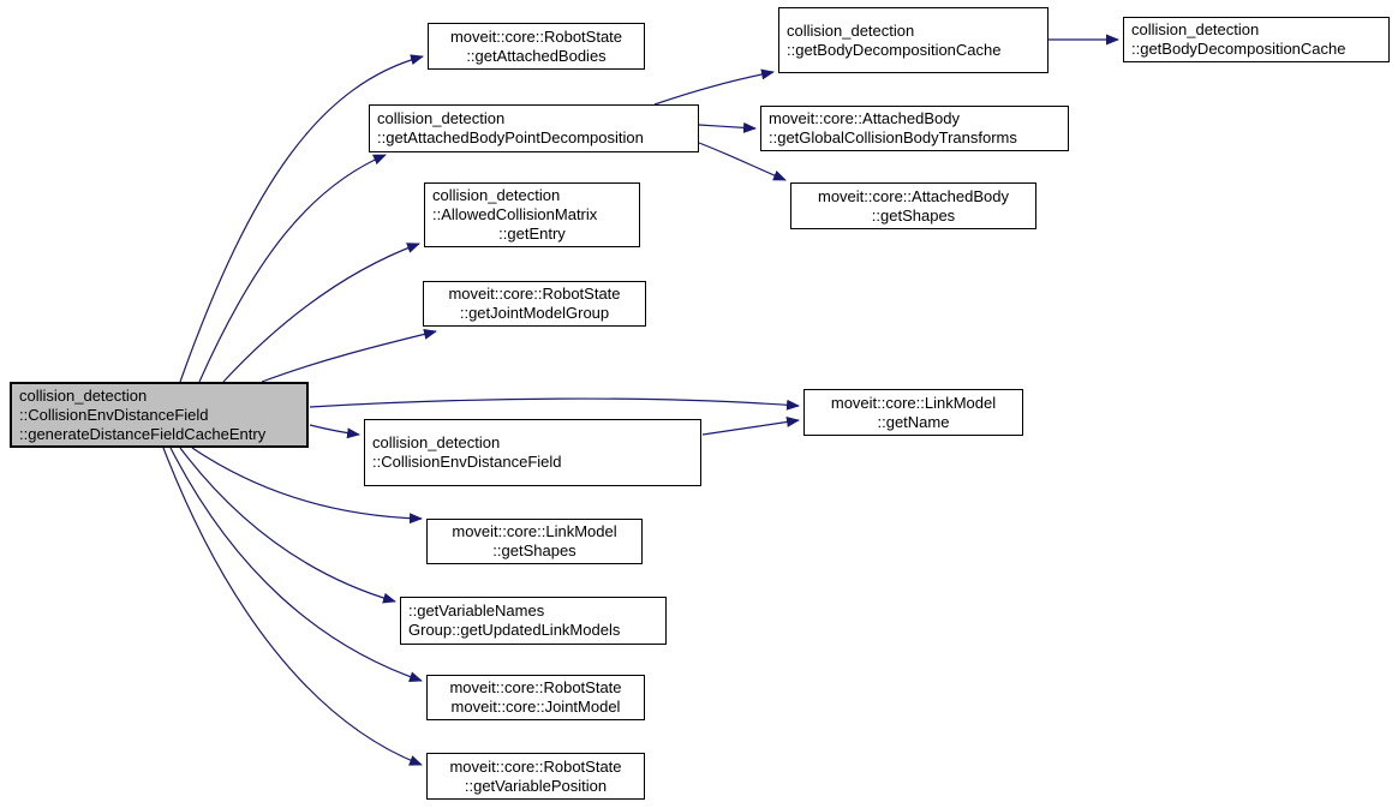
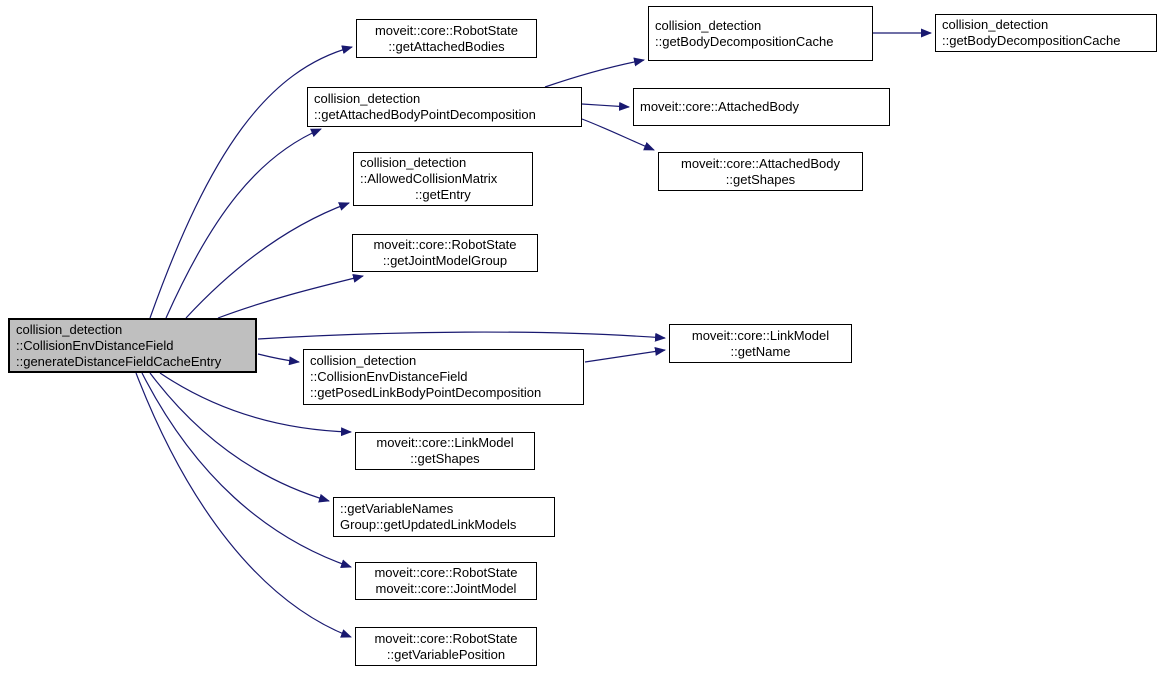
  collision_detection
  ::CollisionEnvDistanceField
  ::generateDistanceFieldCacheEntry
  moveit::core::RobotState
  ::getAttachedBodies
  collision_detection
  ::getAttachedBodyPointDecomposition
  collision_detection
  ::getBodyDecompositionCache
  collision_detection
  ::getBodyDecompositionCache
  moveit::core::AttachedBody
- ::getGlobalCollisionBodyTransforms
  moveit::core::AttachedBody
  ::getShapes
  collision_detection
  ::AllowedCollisionMatrix
  ::getEntry
  moveit::core::RobotState
  ::getJointModelGroup
  moveit::core::LinkModel
  ::getName
  collision_detection
  ::CollisionEnvDistanceField
+ ::getPosedLinkBodyPointDecomposition
  moveit::core::LinkModel
  ::getShapes
  ::getVariableNames
  Group::getUpdatedLinkModels
  moveit::core::RobotState
  moveit::core::JointModel
  moveit::core::RobotState
  ::getVariablePosition
